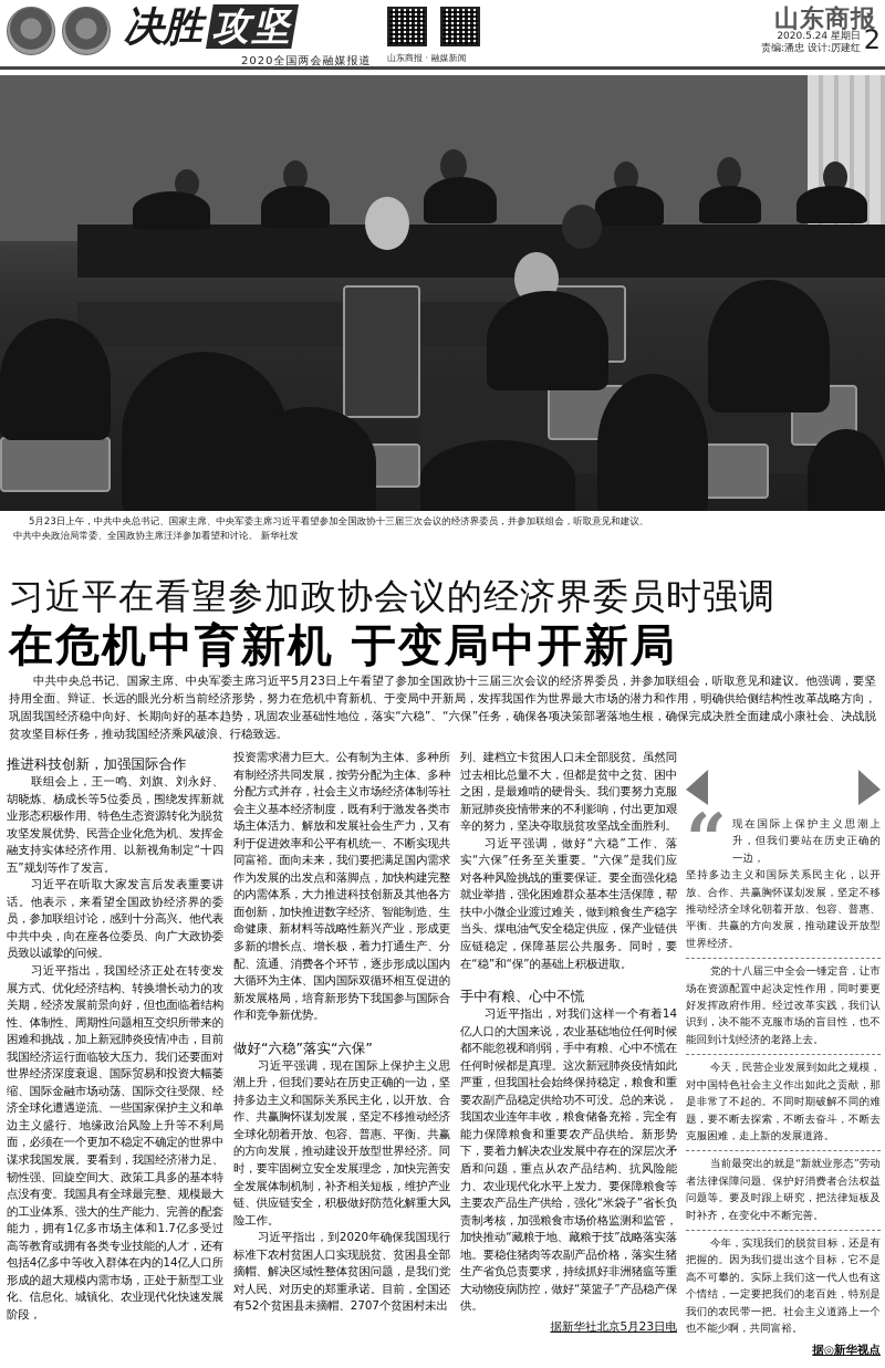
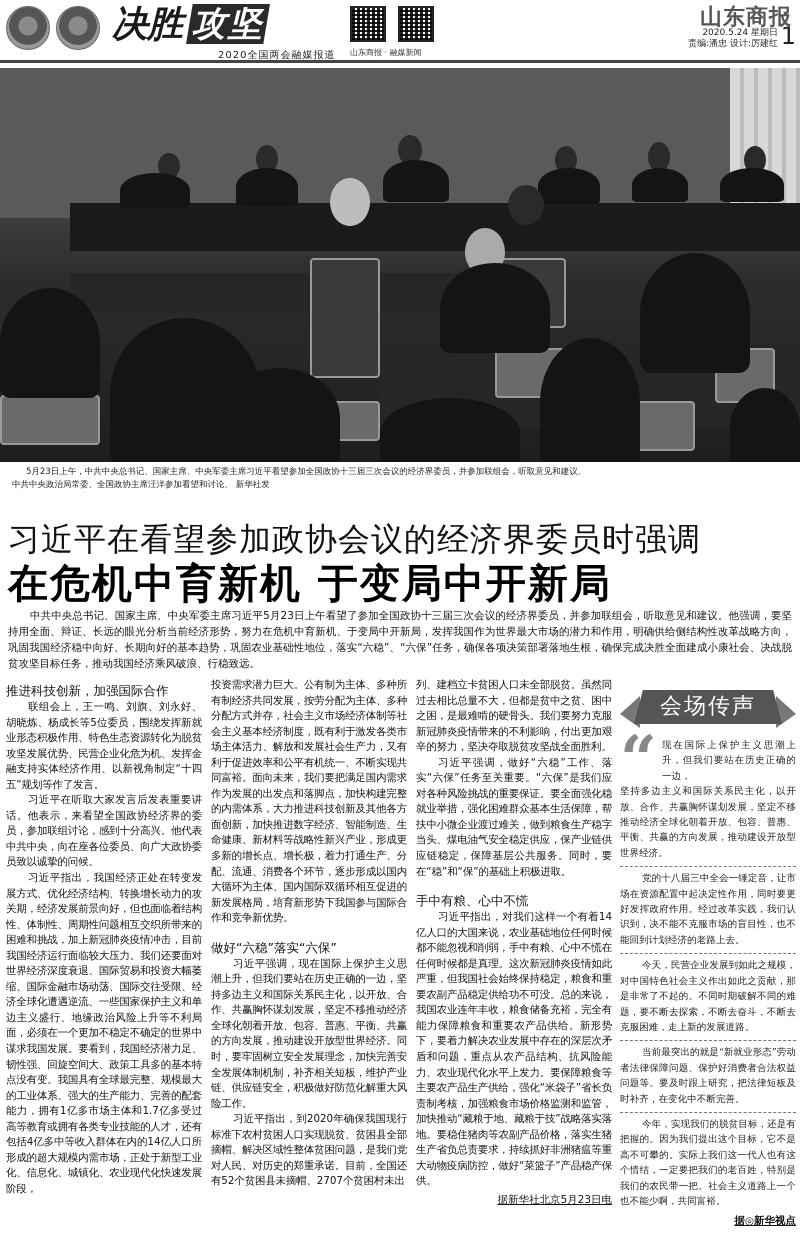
  决胜
  攻坚
  2020全国两会融媒报道
  山东商报 · 融媒新闻
  山东商报
  2020.5.24 星期日
  责编:潘忠 设计:厉建红
- 2
+ 1
  5月23日上午，中共中央总书记、国家主席、中央军委主席习近平看望参加全国政协十三届三次会议的经济界委员，并参加联组会，听取意见和建议。
  中共中央政治局常委、全国政协主席汪洋参加看望和讨论。 新华社发
  习近平在看望参加政协会议的经济界委员时强调
  在危机中育新机 于变局中开新局
  中共中央总书记、国家主席、中央军委主席习近平5月23日上午看望了参加全国政协十三届三次会议的经济界委员，并参加联组会，听取意见和建议。他强调，要坚持用全面、辩证、长远的眼光分析当前经济形势，努力在危机中育新机、于变局中开新局，发挥我国作为世界最大市场的潜力和作用，明确供给侧结构性改革战略方向，巩固我国经济稳中向好、长期向好的基本趋势，巩固农业基础性地位，落实“六稳”、“六保”任务，确保各项决策部署落地生根，确保完成决胜全面建成小康社会、决战脱贫攻坚目标任务，推动我国经济乘风破浪、行稳致远。
  推进科技创新，加强国际合作
  联组会上，王一鸣、刘旗、刘永好、胡晓炼、杨成长等5位委员，围绕发挥新就业形态积极作用、特色生态资源转化为脱贫攻坚发展优势、民营企业化危为机、发挥金融支持实体经济作用、以新视角制定“十四五”规划等作了发言。
  习近平在听取大家发言后发表重要讲话。他表示，来看望全国政协经济界的委员，参加联组讨论，感到十分高兴。他代表中共中央，向在座各位委员、向广大政协委员致以诚挚的问候。
  习近平指出，我国经济正处在转变发展方式、优化经济结构、转换增长动力的攻关期，经济发展前景向好，但也面临着结构性、体制性、周期性问题相互交织所带来的困难和挑战，加上新冠肺炎疫情冲击，目前我国经济运行面临较大压力。我们还要面对世界经济深度衰退、国际贸易和投资大幅萎缩、国际金融市场动荡、国际交往受限、经济全球化遭遇逆流、一些国家保护主义和单边主义盛行、地缘政治风险上升等不利局面，必须在一个更加不稳定不确定的世界中谋求我国发展。要看到，我国经济潜力足、韧性强、回旋空间大、政策工具多的基本特点没有变。我国具有全球最完整、规模最大的工业体系、强大的生产能力、完善的配套能力，拥有1亿多市场主体和1.7亿多受过高等教育或拥有各类专业技能的人才，还有包括4亿多中等收入群体在内的14亿人口所形成的超大规模内需市场，正处于新型工业化、信息化、城镇化、农业现代化快速发展阶段，
  投资需求潜力巨大。公有制为主体、多种所有制经济共同发展，按劳分配为主体、多种分配方式并存，社会主义市场经济体制等社会主义基本经济制度，既有利于激发各类市场主体活力、解放和发展社会生产力，又有利于促进效率和公平有机统一、不断实现共同富裕。面向未来，我们要把满足国内需求作为发展的出发点和落脚点，加快构建完整的内需体系，大力推进科技创新及其他各方面创新，加快推进数字经济、智能制造、生命健康、新材料等战略性新兴产业，形成更多新的增长点、增长极，着力打通生产、分配、流通、消费各个环节，逐步形成以国内大循环为主体、国内国际双循环相互促进的新发展格局，培育新形势下我国参与国际合作和竞争新优势。
  做好“六稳”落实“六保”
  习近平强调，现在国际上保护主义思潮上升，但我们要站在历史正确的一边，坚持多边主义和国际关系民主化，以开放、合作、共赢胸怀谋划发展，坚定不移推动经济全球化朝着开放、包容、普惠、平衡、共赢的方向发展，推动建设开放型世界经济。同时，要牢固树立安全发展理念，加快完善安全发展体制机制，补齐相关短板，维护产业链、供应链安全，积极做好防范化解重大风险工作。
  习近平指出，到2020年确保我国现行标准下农村贫困人口实现脱贫、贫困县全部摘帽、解决区域性整体贫困问题，是我们党对人民、对历史的郑重承诺。目前，全国还有52个贫困县未摘帽、2707个贫困村未出
  列、建档立卡贫困人口未全部脱贫。虽然同过去相比总量不大，但都是贫中之贫、困中之困，是最难啃的硬骨头。我们要努力克服新冠肺炎疫情带来的不利影响，付出更加艰辛的努力，坚决夺取脱贫攻坚战全面胜利。
  习近平强调，做好“六稳”工作、落实“六保”任务至关重要。“六保”是我们应对各种风险挑战的重要保证。要全面强化稳就业举措，强化困难群众基本生活保障，帮扶中小微企业渡过难关，做到粮食生产稳字当头、煤电油气安全稳定供应，保产业链供应链稳定，保障基层公共服务。同时，要在“稳”和“保”的基础上积极进取。
  手中有粮、心中不慌
  习近平指出，对我们这样一个有着14亿人口的大国来说，农业基础地位任何时候都不能忽视和削弱，手中有粮、心中不慌在任何时候都是真理。这次新冠肺炎疫情如此严重，但我国社会始终保持稳定，粮食和重要农副产品稳定供给功不可没。总的来说，我国农业连年丰收，粮食储备充裕，完全有能力保障粮食和重要农产品供给。新形势下，要着力解决农业发展中存在的深层次矛盾和问题，重点从农产品结构、抗风险能力、农业现代化水平上发力。要保障粮食等主要农产品生产供给，强化“米袋子”省长负责制考核，加强粮食市场价格监测和监管，加快推动“藏粮于地、藏粮于技”战略落实落地。要稳住猪肉等农副产品价格，落实生猪生产省负总责要求，持续抓好非洲猪瘟等重大动物疫病防控，做好“菜篮子”产品稳产保供。
  据新华社北京5月23日电
+ 会场传声
  “
  现在国际上保护主义思潮上升，但我们要站在历史正确的一边，
  坚持多边主义和国际关系民主化，以开放、合作、共赢胸怀谋划发展，坚定不移推动经济全球化朝着开放、包容、普惠、平衡、共赢的方向发展，推动建设开放型世界经济。
  党的十八届三中全会一锤定音，让市场在资源配置中起决定性作用，同时要更好发挥政府作用。经过改革实践，我们认识到，决不能不克服市场的盲目性，也不能回到计划经济的老路上去。
  今天，民营企业发展到如此之规模，对中国特色社会主义作出如此之贡献，那是非常了不起的。不同时期破解不同的难题，要不断去探索，不断去奋斗，不断去克服困难，走上新的发展道路。
  当前最突出的就是“新就业形态”劳动者法律保障问题、保护好消费者合法权益问题等。要及时跟上研究，把法律短板及时补齐，在变化中不断完善。
  今年，实现我们的脱贫目标，还是有把握的。因为我们提出这个目标，它不是高不可攀的。实际上我们这一代人也有这个情结，一定要把我们的老百姓，特别是我们的农民带一把。社会主义道路上一个也不能少啊，共同富裕。
  据◎新华视点
